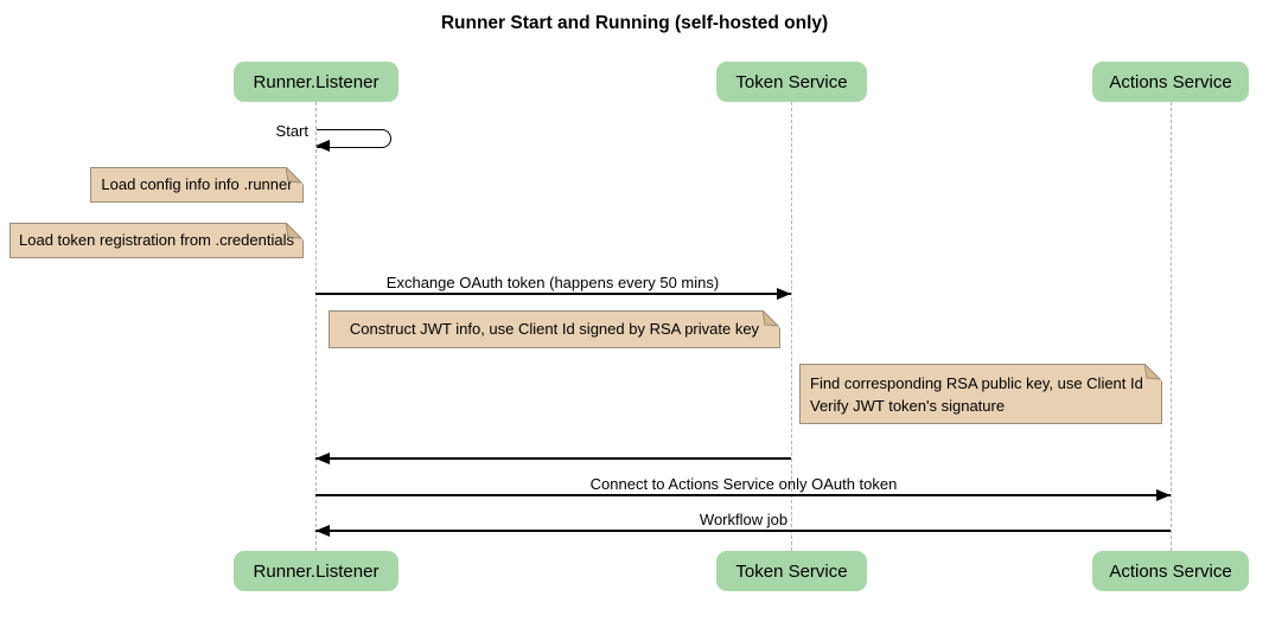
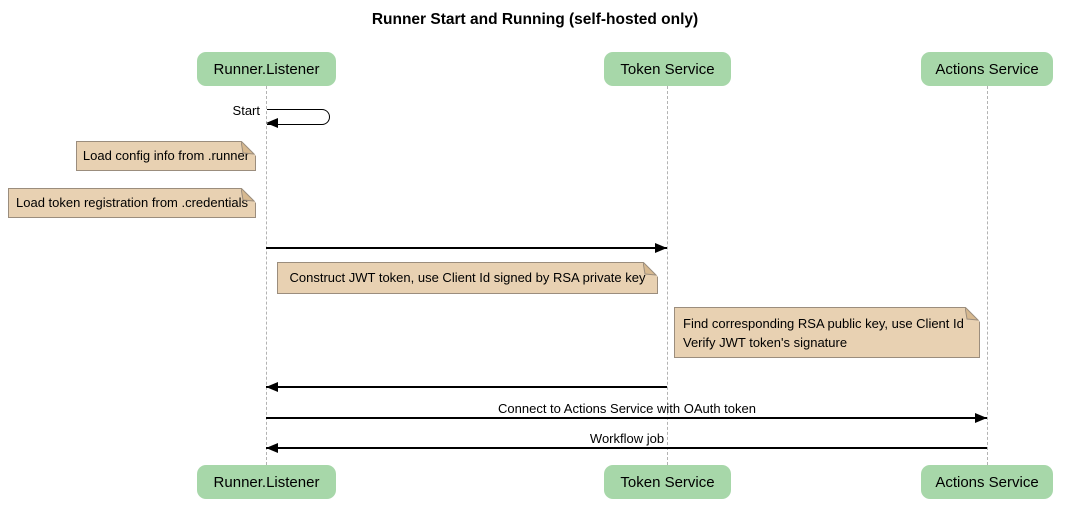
  Runner Start and Running (self-hosted only)
  Runner.Listener
  Token Service
  Actions Service
  Start
- Load config info info .runner
+ Load config info from .runner
  Load token registration from .credentials
- Exchange OAuth token (happens every 50 mins)
- Construct JWT info, use Client Id signed by RSA private key
+ Construct JWT token, use Client Id signed by RSA private key
  Find corresponding RSA public key, use Client Id
  Verify JWT token's signature
- Connect to Actions Service only OAuth token
+ Connect to Actions Service with OAuth token
  Workflow job
  Runner.Listener
  Token Service
  Actions Service
